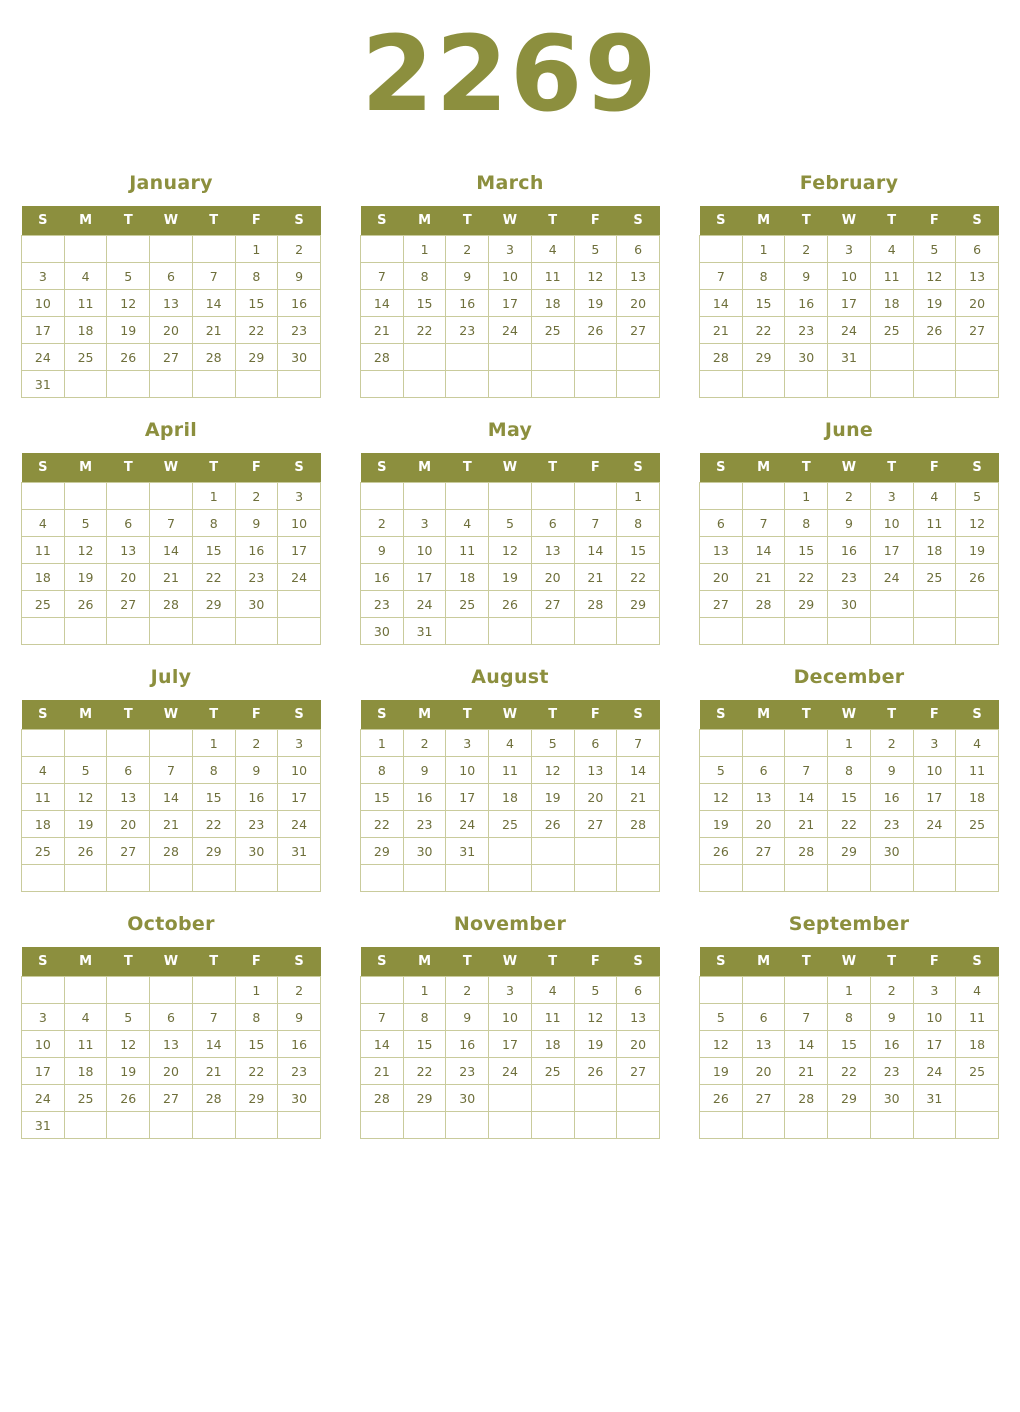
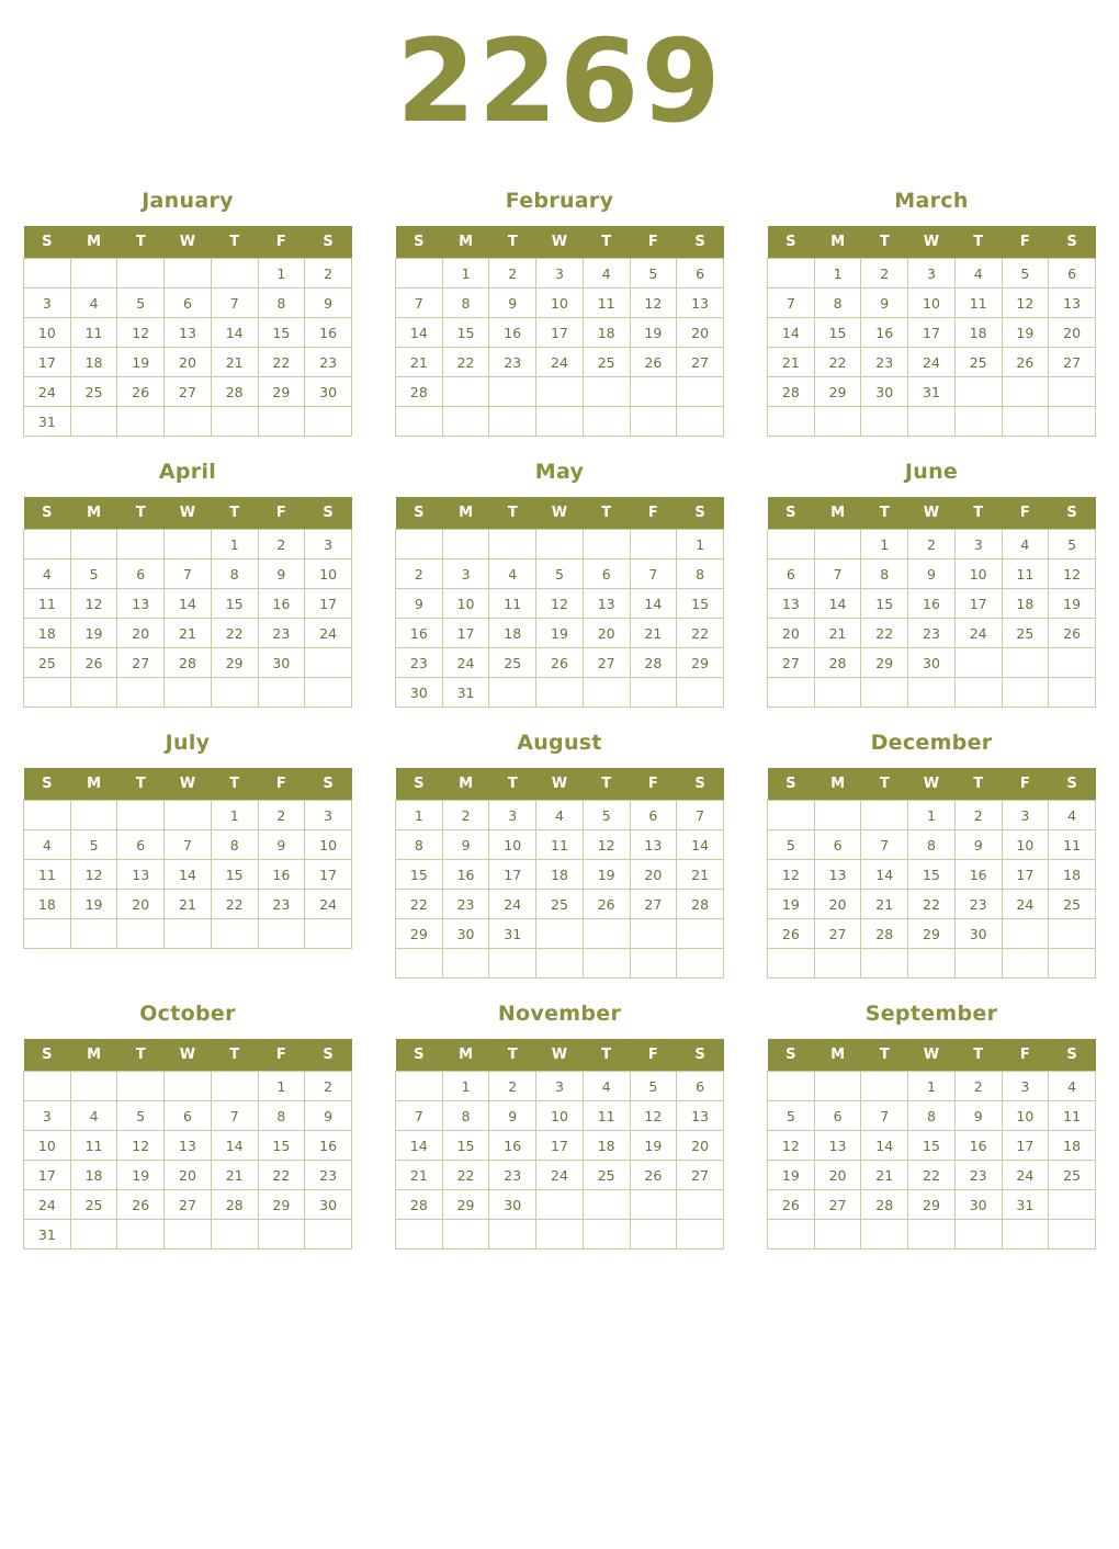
  2269
  January
  S	M	T	W	T	F	S
  					1	2
  3	4	5	6	7	8	9
  10	11	12	13	14	15	16
  17	18	19	20	21	22	23
  24	25	26	27	28	29	30
  31
- March
+ February
  S	M	T	W	T	F	S
  	1	2	3	4	5	6
  7	8	9	10	11	12	13
  14	15	16	17	18	19	20
  21	22	23	24	25	26	27
  28
- February
+ March
  S	M	T	W	T	F	S
  	1	2	3	4	5	6
  7	8	9	10	11	12	13
  14	15	16	17	18	19	20
  21	22	23	24	25	26	27
  28	29	30	31
  April
  S	M	T	W	T	F	S
  				1	2	3
  4	5	6	7	8	9	10
  11	12	13	14	15	16	17
  18	19	20	21	22	23	24
  25	26	27	28	29	30
  May
  S	M	T	W	T	F	S
  						1
  2	3	4	5	6	7	8
  9	10	11	12	13	14	15
  16	17	18	19	20	21	22
  23	24	25	26	27	28	29
  30	31
  June
  S	M	T	W	T	F	S
  		1	2	3	4	5
  6	7	8	9	10	11	12
  13	14	15	16	17	18	19
  20	21	22	23	24	25	26
  27	28	29	30
  July
  S	M	T	W	T	F	S
  				1	2	3
  4	5	6	7	8	9	10
  11	12	13	14	15	16	17
  18	19	20	21	22	23	24
- 25	26	27	28	29	30	31
  August
  S	M	T	W	T	F	S
  1	2	3	4	5	6	7
  8	9	10	11	12	13	14
  15	16	17	18	19	20	21
  22	23	24	25	26	27	28
  29	30	31
  December
  S	M	T	W	T	F	S
  			1	2	3	4
  5	6	7	8	9	10	11
  12	13	14	15	16	17	18
  19	20	21	22	23	24	25
  26	27	28	29	30
  October
  S	M	T	W	T	F	S
  					1	2
  3	4	5	6	7	8	9
  10	11	12	13	14	15	16
  17	18	19	20	21	22	23
  24	25	26	27	28	29	30
  31
  November
  S	M	T	W	T	F	S
  	1	2	3	4	5	6
  7	8	9	10	11	12	13
  14	15	16	17	18	19	20
  21	22	23	24	25	26	27
  28	29	30
  September
  S	M	T	W	T	F	S
  			1	2	3	4
  5	6	7	8	9	10	11
  12	13	14	15	16	17	18
  19	20	21	22	23	24	25
  26	27	28	29	30	31
